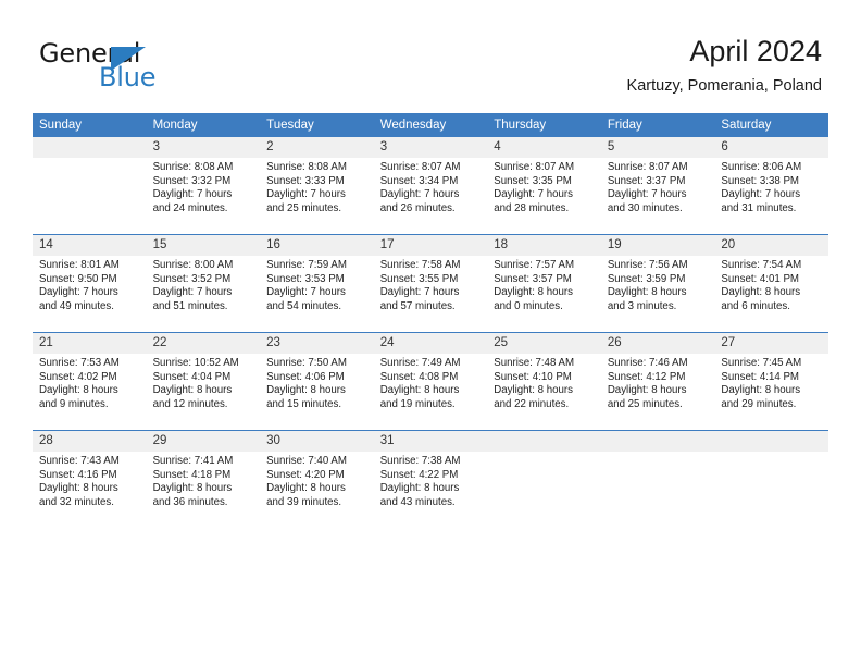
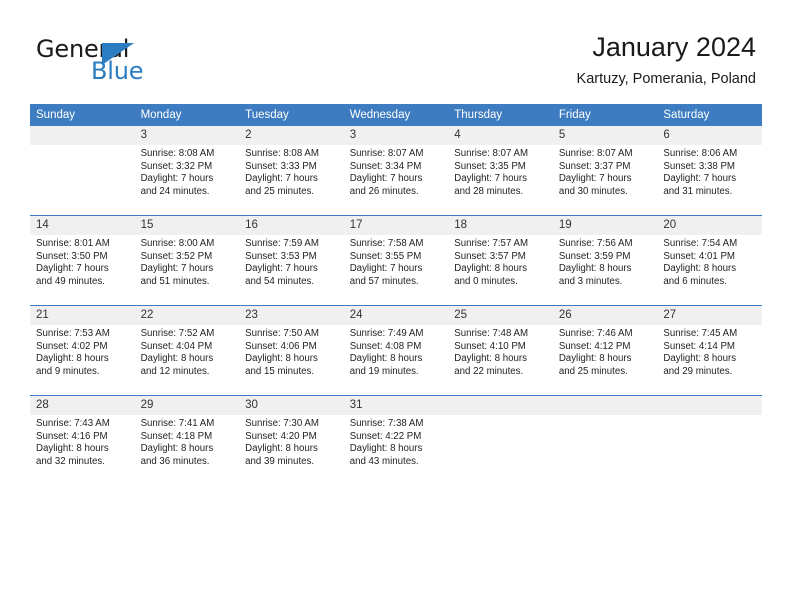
  General
  Blue
- April 2024
+ January 2024
  Kartuzy, Pomerania, Poland
  Sunday	Monday	Tuesday	Wednesday	Thursday	Friday	Saturday
  	3Sunrise: 8:08 AMSunset: 3:32 PMDaylight: 7 hoursand 24 minutes.	2Sunrise: 8:08 AMSunset: 3:33 PMDaylight: 7 hoursand 25 minutes.	3Sunrise: 8:07 AMSunset: 3:34 PMDaylight: 7 hoursand 26 minutes.	4Sunrise: 8:07 AMSunset: 3:35 PMDaylight: 7 hoursand 28 minutes.	5Sunrise: 8:07 AMSunset: 3:37 PMDaylight: 7 hoursand 30 minutes.	6Sunrise: 8:06 AMSunset: 3:38 PMDaylight: 7 hoursand 31 minutes.
- 14Sunrise: 8:01 AMSunset: 9:50 PMDaylight: 7 hoursand 49 minutes.	15Sunrise: 8:00 AMSunset: 3:52 PMDaylight: 7 hoursand 51 minutes.	16Sunrise: 7:59 AMSunset: 3:53 PMDaylight: 7 hoursand 54 minutes.	17Sunrise: 7:58 AMSunset: 3:55 PMDaylight: 7 hoursand 57 minutes.	18Sunrise: 7:57 AMSunset: 3:57 PMDaylight: 8 hoursand 0 minutes.	19Sunrise: 7:56 AMSunset: 3:59 PMDaylight: 8 hoursand 3 minutes.	20Sunrise: 7:54 AMSunset: 4:01 PMDaylight: 8 hoursand 6 minutes.
+ 14Sunrise: 8:01 AMSunset: 3:50 PMDaylight: 7 hoursand 49 minutes.	15Sunrise: 8:00 AMSunset: 3:52 PMDaylight: 7 hoursand 51 minutes.	16Sunrise: 7:59 AMSunset: 3:53 PMDaylight: 7 hoursand 54 minutes.	17Sunrise: 7:58 AMSunset: 3:55 PMDaylight: 7 hoursand 57 minutes.	18Sunrise: 7:57 AMSunset: 3:57 PMDaylight: 8 hoursand 0 minutes.	19Sunrise: 7:56 AMSunset: 3:59 PMDaylight: 8 hoursand 3 minutes.	20Sunrise: 7:54 AMSunset: 4:01 PMDaylight: 8 hoursand 6 minutes.
- 21Sunrise: 7:53 AMSunset: 4:02 PMDaylight: 8 hoursand 9 minutes.	22Sunrise: 10:52 AMSunset: 4:04 PMDaylight: 8 hoursand 12 minutes.	23Sunrise: 7:50 AMSunset: 4:06 PMDaylight: 8 hoursand 15 minutes.	24Sunrise: 7:49 AMSunset: 4:08 PMDaylight: 8 hoursand 19 minutes.	25Sunrise: 7:48 AMSunset: 4:10 PMDaylight: 8 hoursand 22 minutes.	26Sunrise: 7:46 AMSunset: 4:12 PMDaylight: 8 hoursand 25 minutes.	27Sunrise: 7:45 AMSunset: 4:14 PMDaylight: 8 hoursand 29 minutes.
+ 21Sunrise: 7:53 AMSunset: 4:02 PMDaylight: 8 hoursand 9 minutes.	22Sunrise: 7:52 AMSunset: 4:04 PMDaylight: 8 hoursand 12 minutes.	23Sunrise: 7:50 AMSunset: 4:06 PMDaylight: 8 hoursand 15 minutes.	24Sunrise: 7:49 AMSunset: 4:08 PMDaylight: 8 hoursand 19 minutes.	25Sunrise: 7:48 AMSunset: 4:10 PMDaylight: 8 hoursand 22 minutes.	26Sunrise: 7:46 AMSunset: 4:12 PMDaylight: 8 hoursand 25 minutes.	27Sunrise: 7:45 AMSunset: 4:14 PMDaylight: 8 hoursand 29 minutes.
- 28Sunrise: 7:43 AMSunset: 4:16 PMDaylight: 8 hoursand 32 minutes.	29Sunrise: 7:41 AMSunset: 4:18 PMDaylight: 8 hoursand 36 minutes.	30Sunrise: 7:40 AMSunset: 4:20 PMDaylight: 8 hoursand 39 minutes.	31Sunrise: 7:38 AMSunset: 4:22 PMDaylight: 8 hoursand 43 minutes.
+ 28Sunrise: 7:43 AMSunset: 4:16 PMDaylight: 8 hoursand 32 minutes.	29Sunrise: 7:41 AMSunset: 4:18 PMDaylight: 8 hoursand 36 minutes.	30Sunrise: 7:30 AMSunset: 4:20 PMDaylight: 8 hoursand 39 minutes.	31Sunrise: 7:38 AMSunset: 4:22 PMDaylight: 8 hoursand 43 minutes.
